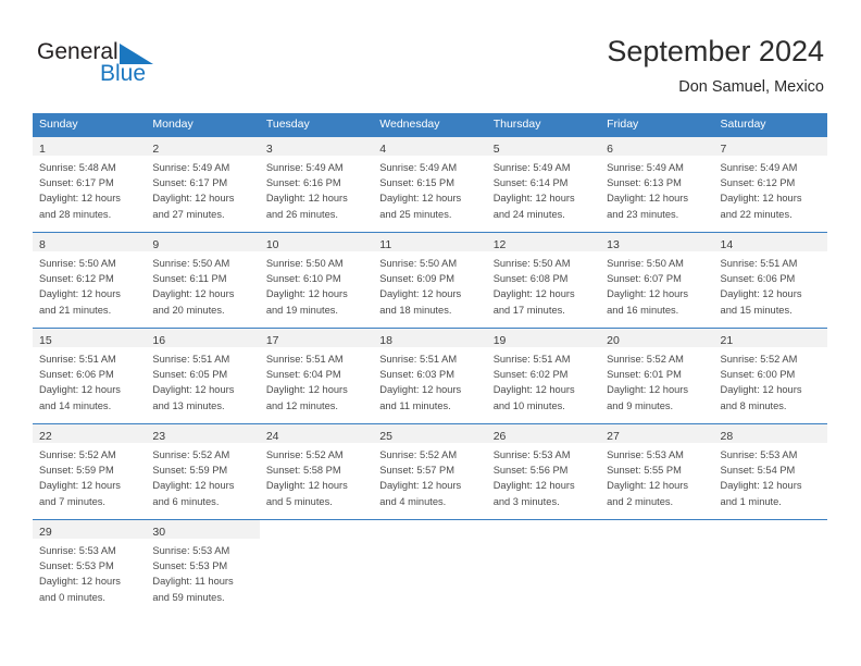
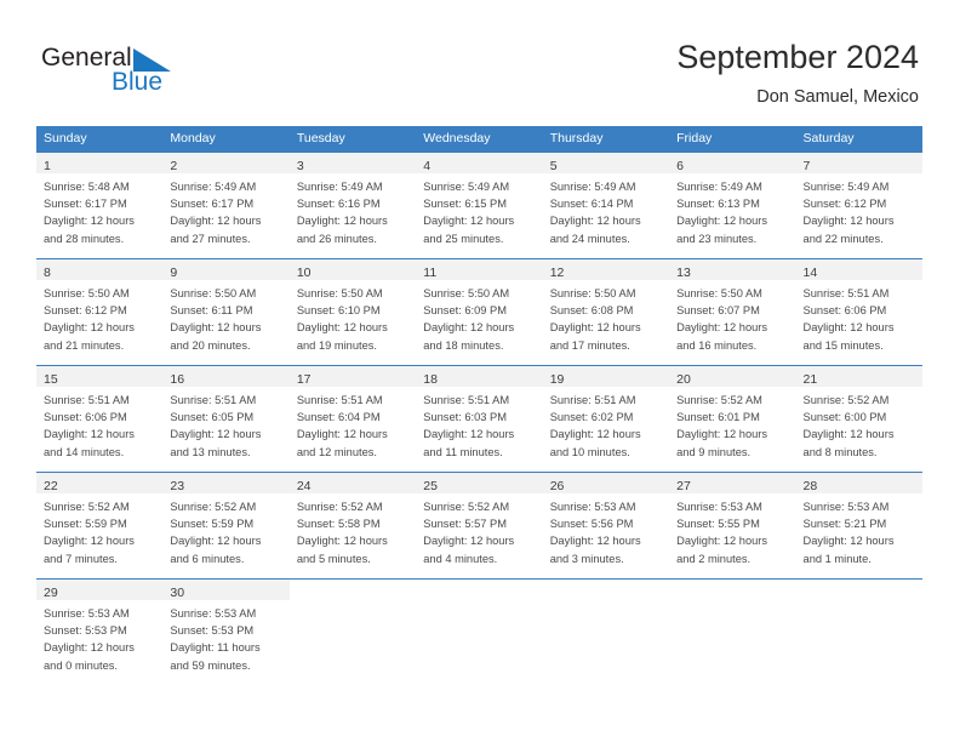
  General
  Blue
  September 2024
  Don Samuel, Mexico
  Sunday
  Monday
  Tuesday
  Wednesday
  Thursday
  Friday
  Saturday
  1
  Sunrise: 5:48 AM
  Sunset: 6:17 PM
  Daylight: 12 hours
  and 28 minutes.
  2
  Sunrise: 5:49 AM
  Sunset: 6:17 PM
  Daylight: 12 hours
  and 27 minutes.
  3
  Sunrise: 5:49 AM
  Sunset: 6:16 PM
  Daylight: 12 hours
  and 26 minutes.
  4
  Sunrise: 5:49 AM
  Sunset: 6:15 PM
  Daylight: 12 hours
  and 25 minutes.
  5
  Sunrise: 5:49 AM
  Sunset: 6:14 PM
  Daylight: 12 hours
  and 24 minutes.
  6
  Sunrise: 5:49 AM
  Sunset: 6:13 PM
  Daylight: 12 hours
  and 23 minutes.
  7
  Sunrise: 5:49 AM
  Sunset: 6:12 PM
  Daylight: 12 hours
  and 22 minutes.
  8
  Sunrise: 5:50 AM
  Sunset: 6:12 PM
  Daylight: 12 hours
  and 21 minutes.
  9
  Sunrise: 5:50 AM
  Sunset: 6:11 PM
  Daylight: 12 hours
  and 20 minutes.
  10
  Sunrise: 5:50 AM
  Sunset: 6:10 PM
  Daylight: 12 hours
  and 19 minutes.
  11
  Sunrise: 5:50 AM
  Sunset: 6:09 PM
  Daylight: 12 hours
  and 18 minutes.
  12
  Sunrise: 5:50 AM
  Sunset: 6:08 PM
  Daylight: 12 hours
  and 17 minutes.
  13
  Sunrise: 5:50 AM
  Sunset: 6:07 PM
  Daylight: 12 hours
  and 16 minutes.
  14
  Sunrise: 5:51 AM
  Sunset: 6:06 PM
  Daylight: 12 hours
  and 15 minutes.
  15
  Sunrise: 5:51 AM
  Sunset: 6:06 PM
  Daylight: 12 hours
  and 14 minutes.
  16
  Sunrise: 5:51 AM
  Sunset: 6:05 PM
  Daylight: 12 hours
  and 13 minutes.
  17
  Sunrise: 5:51 AM
  Sunset: 6:04 PM
  Daylight: 12 hours
  and 12 minutes.
  18
  Sunrise: 5:51 AM
  Sunset: 6:03 PM
  Daylight: 12 hours
  and 11 minutes.
  19
  Sunrise: 5:51 AM
  Sunset: 6:02 PM
  Daylight: 12 hours
  and 10 minutes.
  20
  Sunrise: 5:52 AM
  Sunset: 6:01 PM
  Daylight: 12 hours
  and 9 minutes.
  21
  Sunrise: 5:52 AM
  Sunset: 6:00 PM
  Daylight: 12 hours
  and 8 minutes.
  22
  Sunrise: 5:52 AM
  Sunset: 5:59 PM
  Daylight: 12 hours
  and 7 minutes.
  23
  Sunrise: 5:52 AM
  Sunset: 5:59 PM
  Daylight: 12 hours
  and 6 minutes.
  24
  Sunrise: 5:52 AM
  Sunset: 5:58 PM
  Daylight: 12 hours
  and 5 minutes.
  25
  Sunrise: 5:52 AM
  Sunset: 5:57 PM
  Daylight: 12 hours
  and 4 minutes.
  26
  Sunrise: 5:53 AM
  Sunset: 5:56 PM
  Daylight: 12 hours
  and 3 minutes.
  27
  Sunrise: 5:53 AM
  Sunset: 5:55 PM
  Daylight: 12 hours
  and 2 minutes.
  28
  Sunrise: 5:53 AM
- Sunset: 5:54 PM
+ Sunset: 5:21 PM
  Daylight: 12 hours
  and 1 minute.
  29
  Sunrise: 5:53 AM
  Sunset: 5:53 PM
  Daylight: 12 hours
  and 0 minutes.
  30
  Sunrise: 5:53 AM
  Sunset: 5:53 PM
  Daylight: 11 hours
  and 59 minutes.
